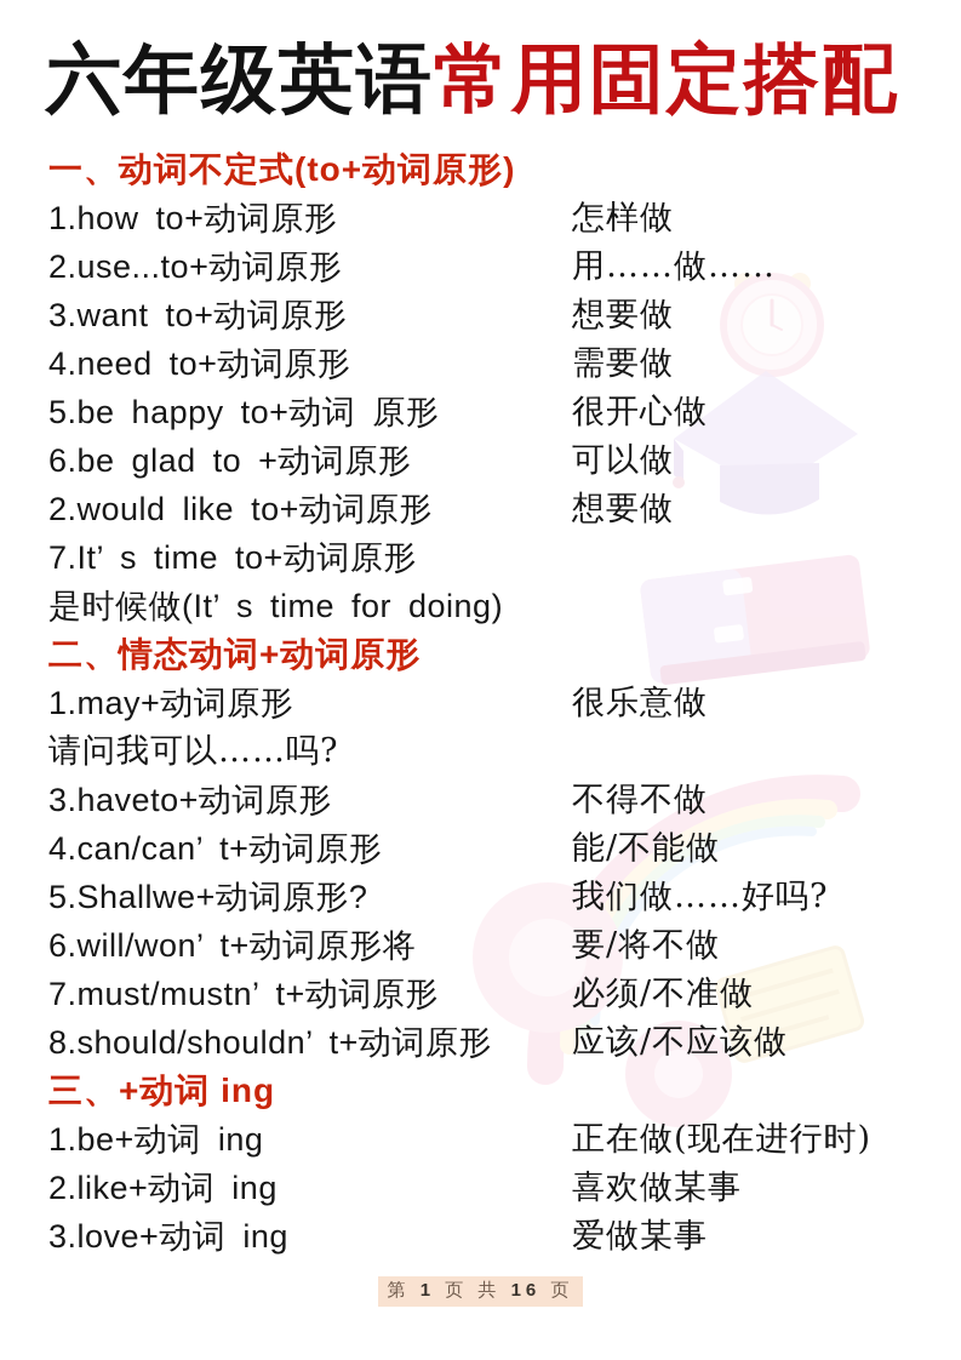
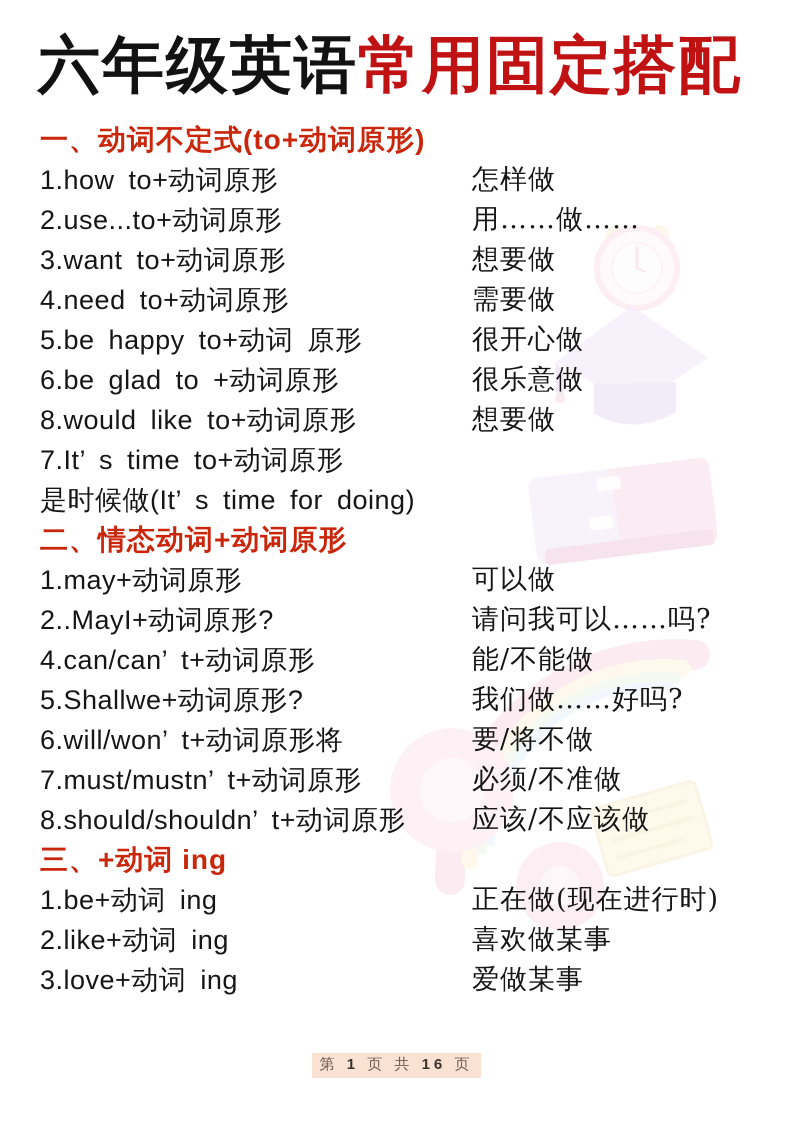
  六年级英语常用固定搭配
  一、动词不定式(to+动词原形)
  1.how to+动词原形
  怎样做
  2.use...to+动词原形
  用……做……
  3.want to+动词原形
  想要做
  4.need to+动词原形
  需要做
  5.be happy to+动词 原形
  很开心做
  6.be glad to +动词原形
- 可以做
+ 很乐意做
- 2.would like to+动词原形
+ 8.would like to+动词原形
  想要做
  7.It’ s time to+动词原形
  是时候做(It’ s time for doing)
  二、情态动词+动词原形
  1.may+动词原形
- 很乐意做
+ 可以做
+ 2..MayI+动词原形?
  请问我可以……吗?
- 3.haveto+动词原形
- 不得不做
  4.can/can’ t+动词原形
  能/不能做
  5.Shallwe+动词原形?
  我们做……好吗?
  6.will/won’ t+动词原形将
  要/将不做
  7.must/mustn’ t+动词原形
  必须/不准做
  8.should/shouldn’ t+动词原形
  应该/不应该做
  三、+动词 ing
  1.be+动词 ing
  正在做(现在进行时)
  2.like+动词 ing
  喜欢做某事
  3.love+动词 ing
  爱做某事
  第 1 页 共 16 页
